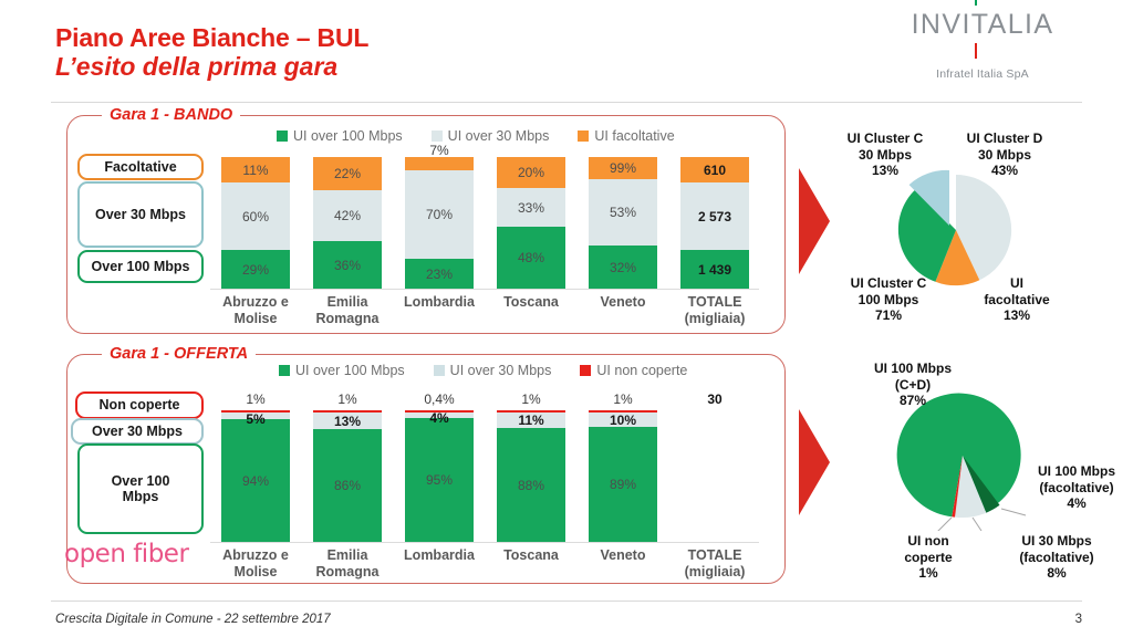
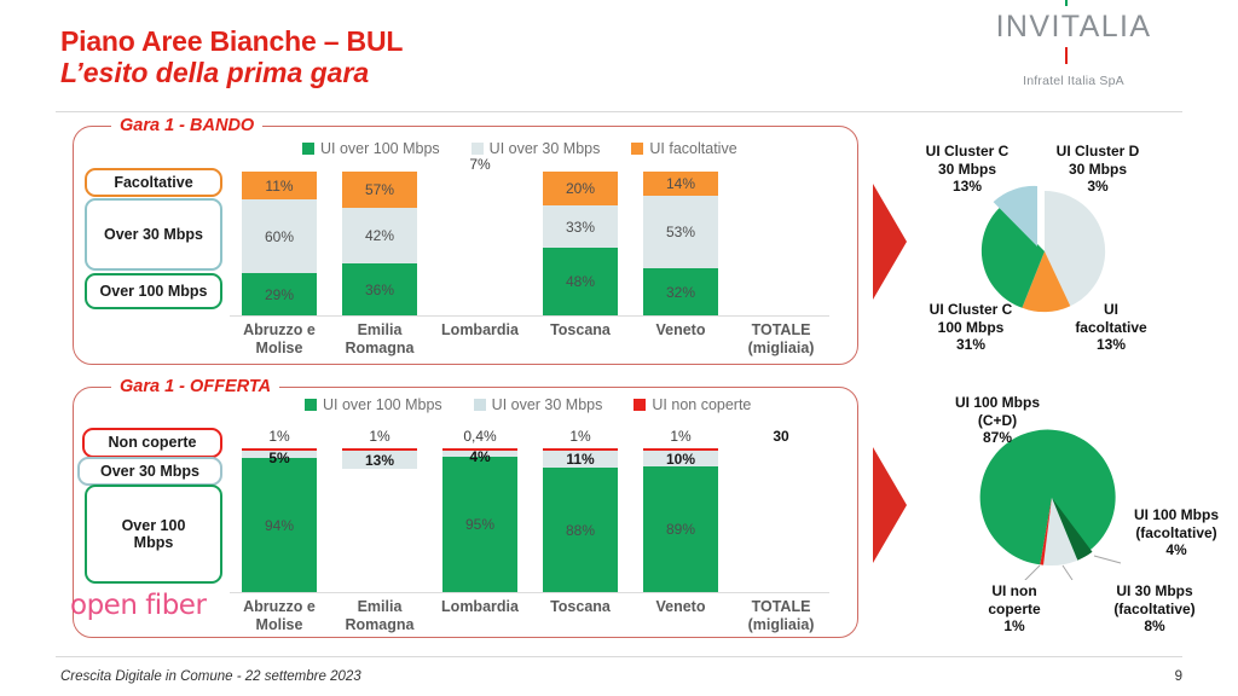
  Piano Aree Bianche – BUL
  L’esito della prima gara
  INVITALIA
  Infratel Italia SpA
  Gara 1 - BANDO
  UI over 100 Mbps
  UI over 30 Mbps
  UI facoltative
  Facoltative
  Over 30 Mbps
  Over 100 Mbps
  11%
  60%
  29%
  Abruzzo e Molise
- 22%
+ 57%
  42%
  36%
  Emilia Romagna
- 70%
- 23%
  7%
  Lombardia
  20%
  33%
  48%
  Toscana
- 99%
+ 14%
  53%
  32%
  Veneto
- 610
- 2 573
- 1 439
  TOTALE
  (migliaia)
  UI Cluster C
  30 Mbps
  13%
  UI Cluster D
  30 Mbps
- 43%
+ 3%
  UI Cluster C
  100 Mbps
- 71%
+ 31%
  UI
  facoltative
  13%
  Gara 1 - OFFERTA
  UI over 100 Mbps
  UI over 30 Mbps
  UI non coperte
  Non coperte
  Over 30 Mbps
  Over 100
  Mbps
  open fiber
  94%
  1%
  5%
  Abruzzo e Molise
  13%
- 86%
  1%
  Emilia Romagna
  95%
  0,4%
  4%
  Lombardia
  11%
  88%
  1%
  Toscana
  10%
  89%
  1%
  Veneto
  30
  TOTALE
  (migliaia)
  UI 100 Mbps
  (C+D)
  87%
  UI 100 Mbps
  (facoltative)
  4%
  UI 30 Mbps
  (facoltative)
  8%
  UI non
  coperte
  1%
- Crescita Digitale in Comune - 22 settembre 2017
+ Crescita Digitale in Comune - 22 settembre 2023
- 3
+ 9
